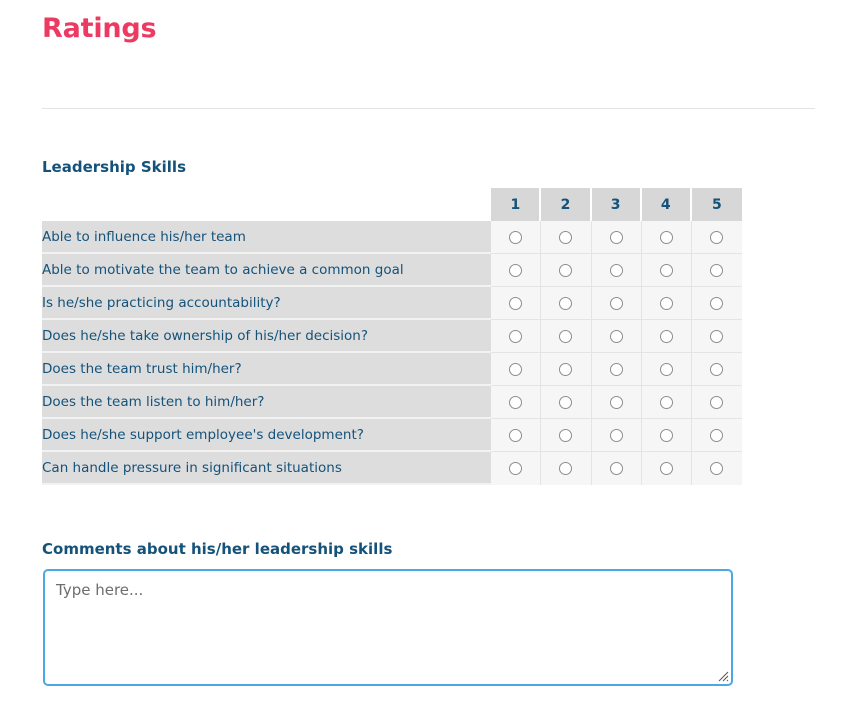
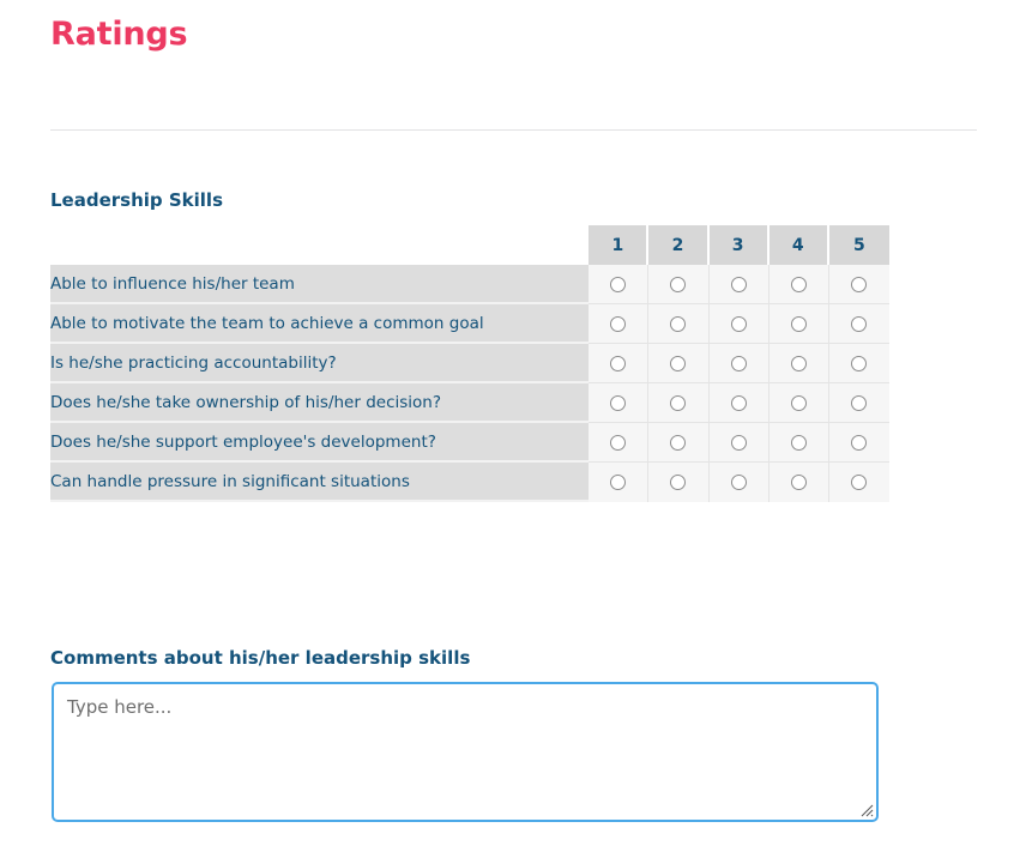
  Ratings
  Leadership Skills
  	1	2	3	4	5
  Able to influence his/her team
  Able to motivate the team to achieve a common goal
  Is he/she practicing accountability?
  Does he/she take ownership of his/her decision?
- Does the team trust him/her?
- Does the team listen to him/her?
  Does he/she support employee's development?
  Can handle pressure in significant situations
  Comments about his/her leadership skills
  Type here...
